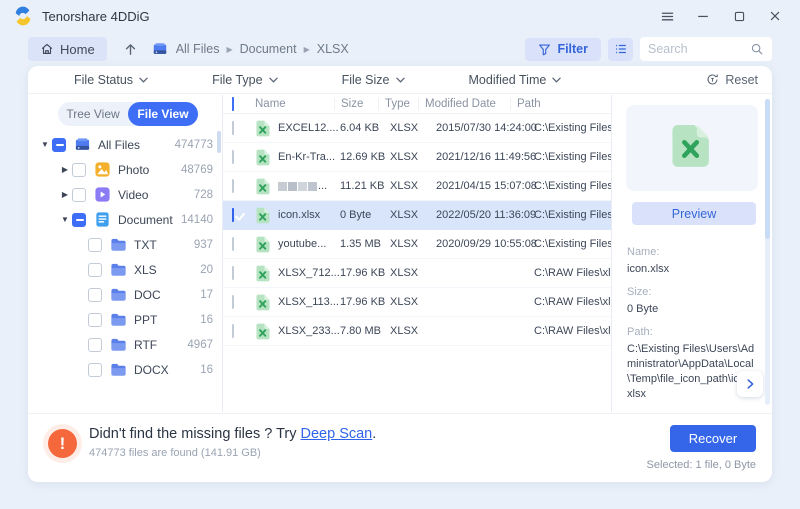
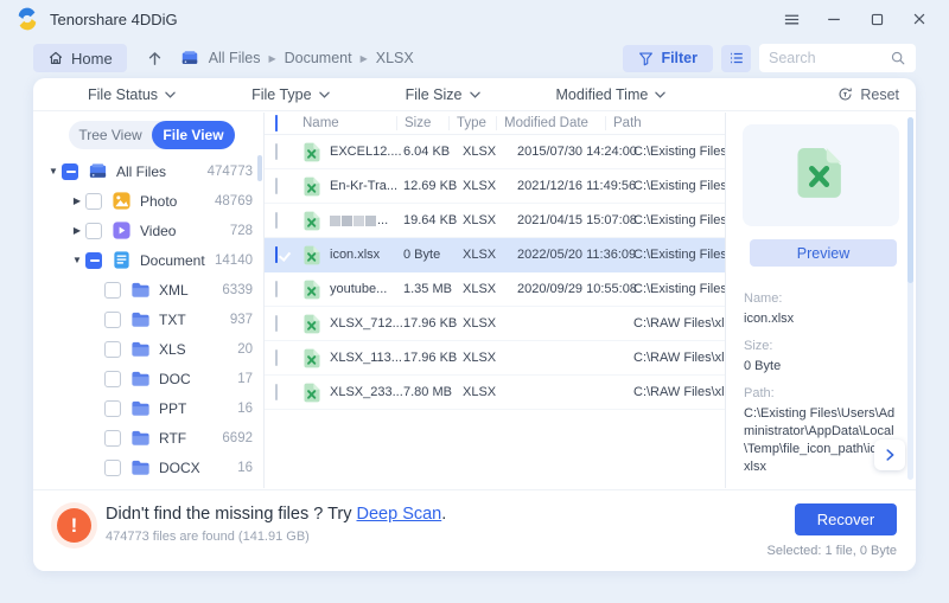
  Tenorshare 4DDiG
  Home
  All Files
  ▶
  Document
  ▶
  XLSX
  Filter
  Search
  File Status
  File Type
  File Size
  Modified Time
  Reset
  Tree View
  File View
  ▼
  All Files
  474773
  ▶
  Photo
  48769
  ▶
  Video
  728
  ▼
  Document
  14140
+ XML
+ 6339
  TXT
  937
  XLS
  20
  DOC
  17
  PPT
  16
  RTF
- 4967
+ 6692
  DOCX
  16
  Name
  Size
  Type
  Modified Date
  Path
  EXCEL12....
  6.04 KB
  XLSX
  2015/07/30 14:24:00
  C:\Existing Files
  En-Kr-Tra...
  12.69 KB
  XLSX
  2021/12/16 11:49:56
  C:\Existing Files
  ...
- 11.21 KB
+ 19.64 KB
  XLSX
  2021/04/15 15:07:08
  C:\Existing Files
  icon.xlsx
  0 Byte
  XLSX
  2022/05/20 11:36:09
  C:\Existing Files
  youtube...
  1.35 MB
  XLSX
  2020/09/29 10:55:08
  C:\Existing Files
  XLSX_712...
  17.96 KB
  XLSX
  C:\RAW Files\xl
  XLSX_113...
  17.96 KB
  XLSX
  C:\RAW Files\xl
  XLSX_233...
  7.80 MB
  XLSX
  C:\RAW Files\xl
  Preview
  Name:
  icon.xlsx
  Size:
  0 Byte
  Path:
  C:\Existing Files\Users\Administrator\AppData\Local\Temp\file_icon_path\ixlsx
  !
  Didn't find the missing files ? Try Deep Scan.
  474773 files are found (141.91 GB)
  Recover
  Selected: 1 file, 0 Byte
